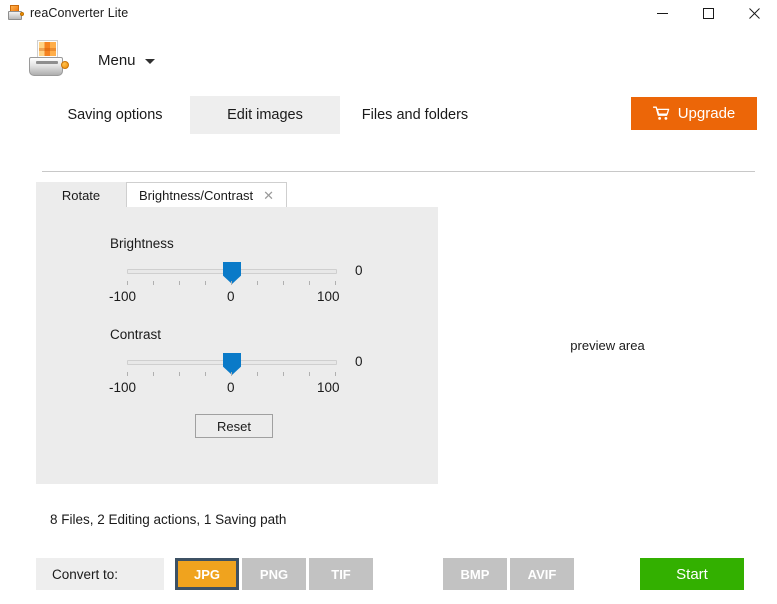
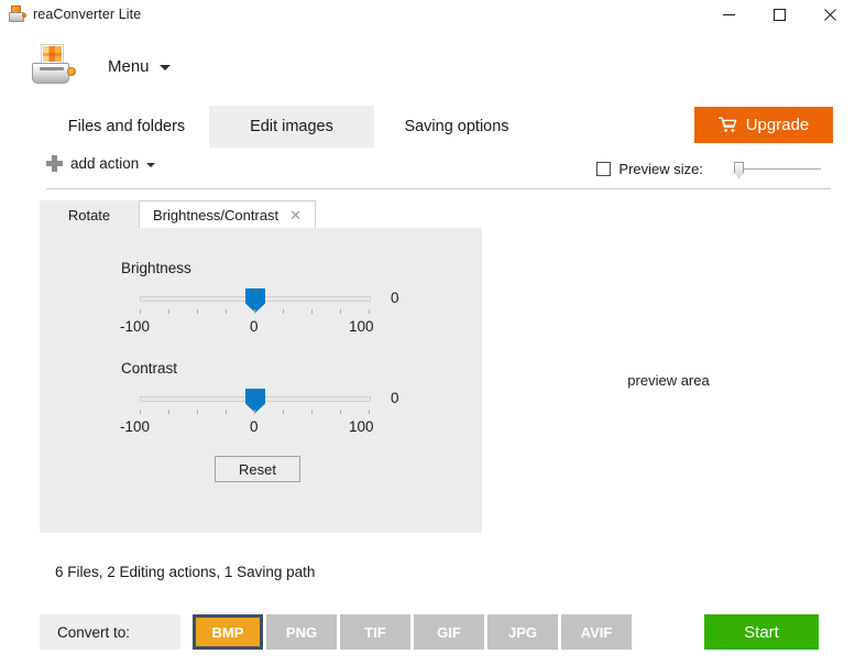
  reaConverter Lite
  Menu
- Saving options
+ Files and folders
  Edit images
- Files and folders
+ Saving options
  Upgrade
+ add action
+ Preview size:
  Rotate
  Brightness/Contrast
  ✕
  Brightness
  -100
  0
  100
  0
  Contrast
  -100
  0
  100
  0
  Reset
  preview area
- 8 Files, 2 Editing actions, 1 Saving path
+ 6 Files, 2 Editing actions, 1 Saving path
  Convert to:
- JPG
+ BMP
  PNG
  TIF
+ GIF
- BMP
+ JPG
  AVIF
  Start
